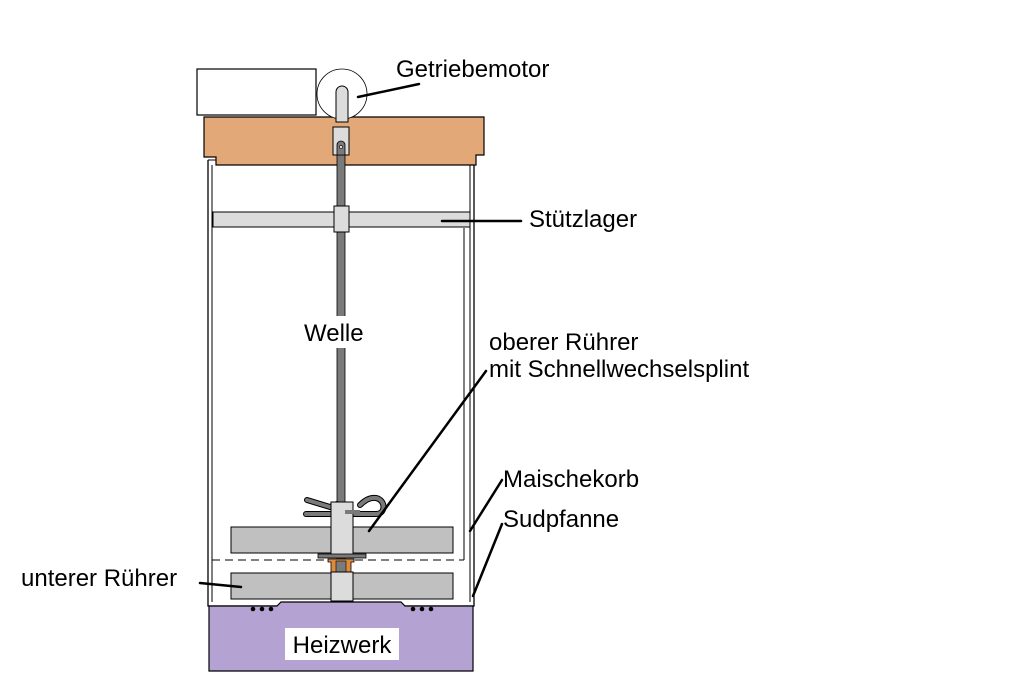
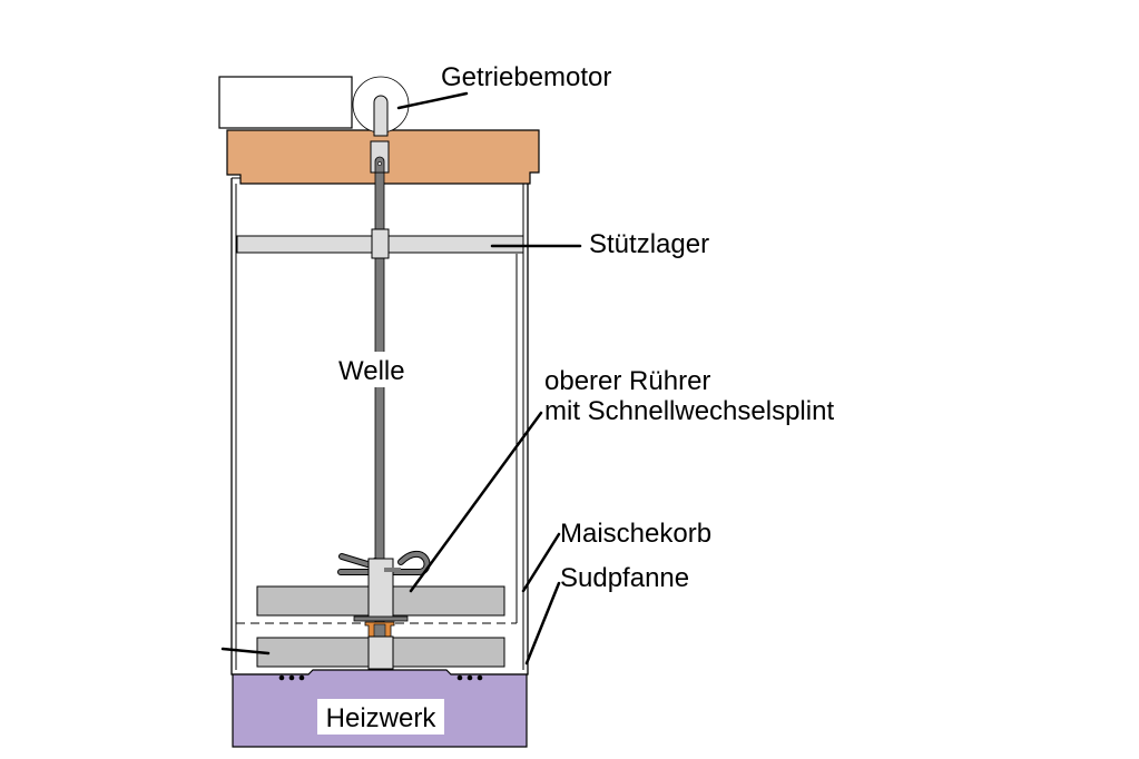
  Heizwerk
  Getriebemotor
  Stützlager
  Welle
  oberer Rührer
  mit Schnellwechselsplint
  Maischekorb
  Sudpfanne
- unterer Rührer
